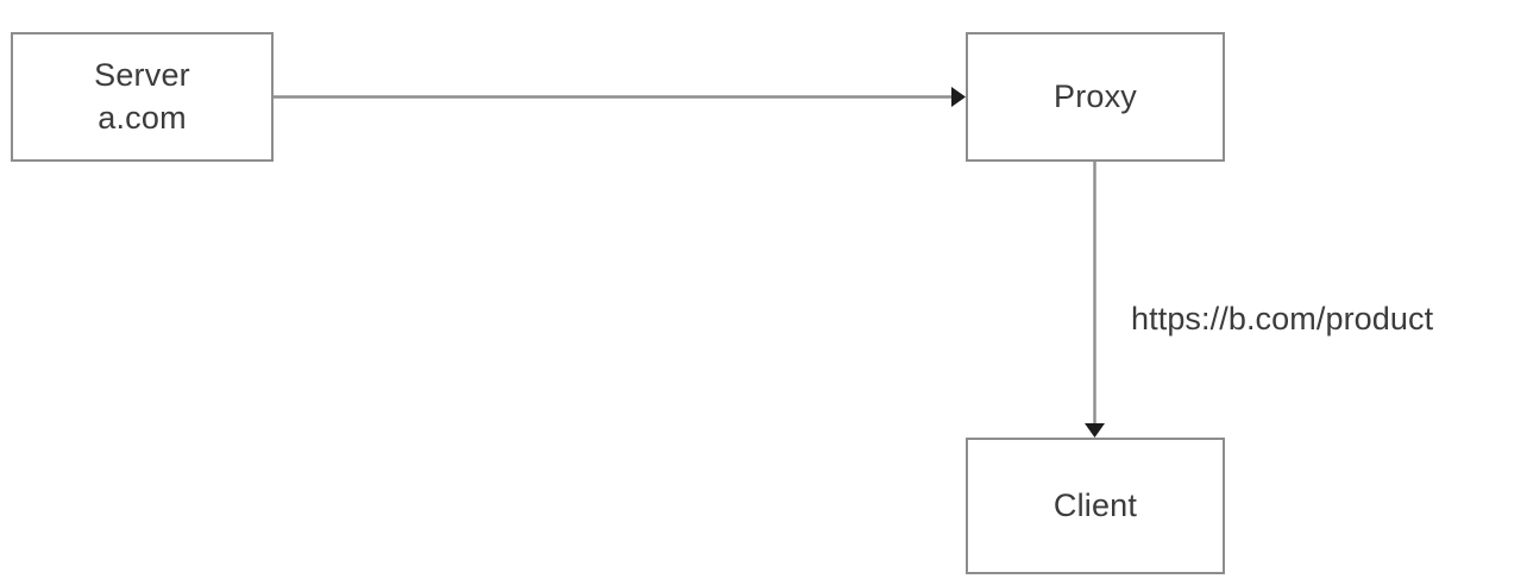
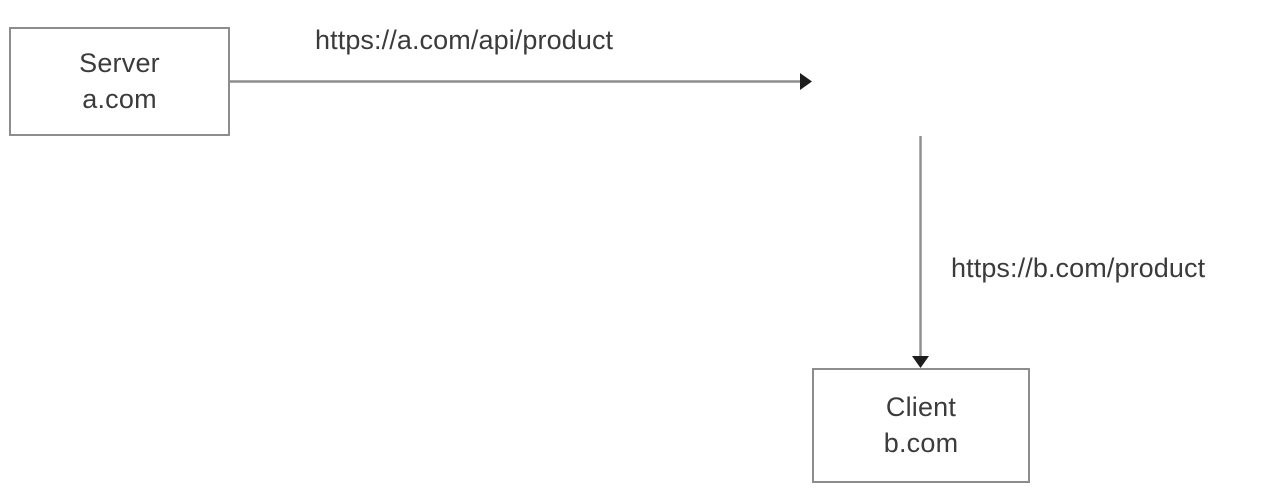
  Server
  a.com
- Proxy
  Client
+ b.com
+ https://a.com/api/product
  https://b.com/product
